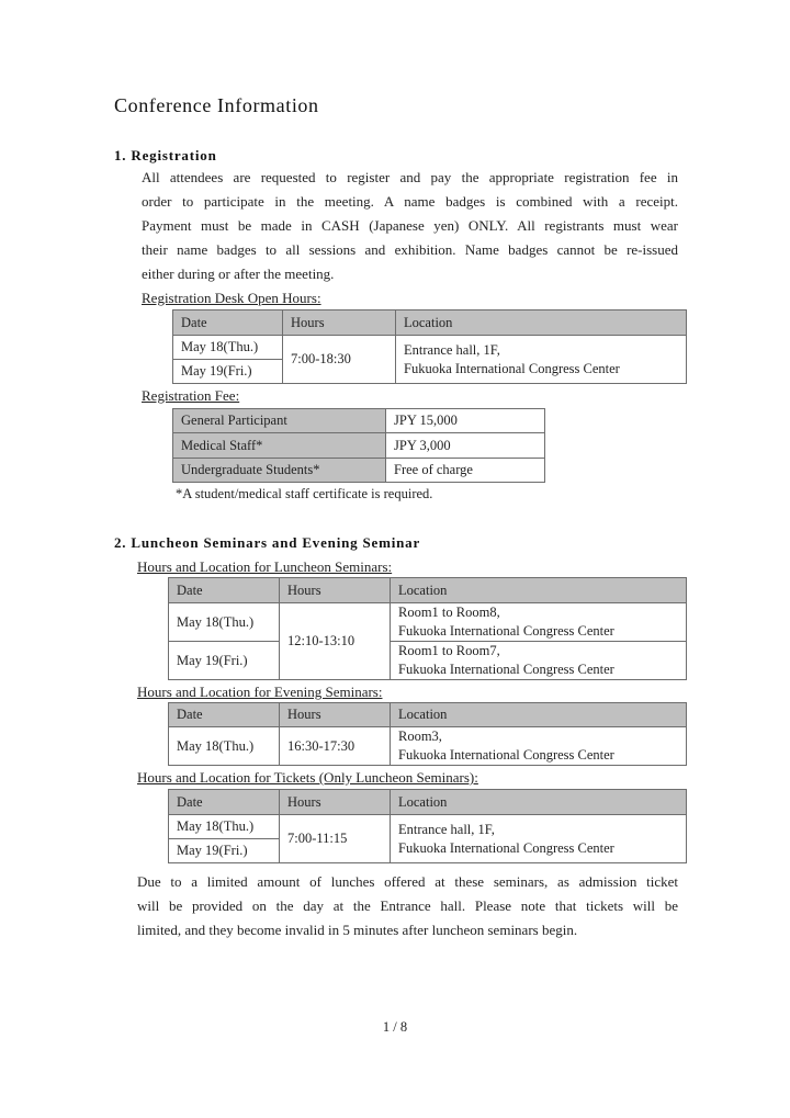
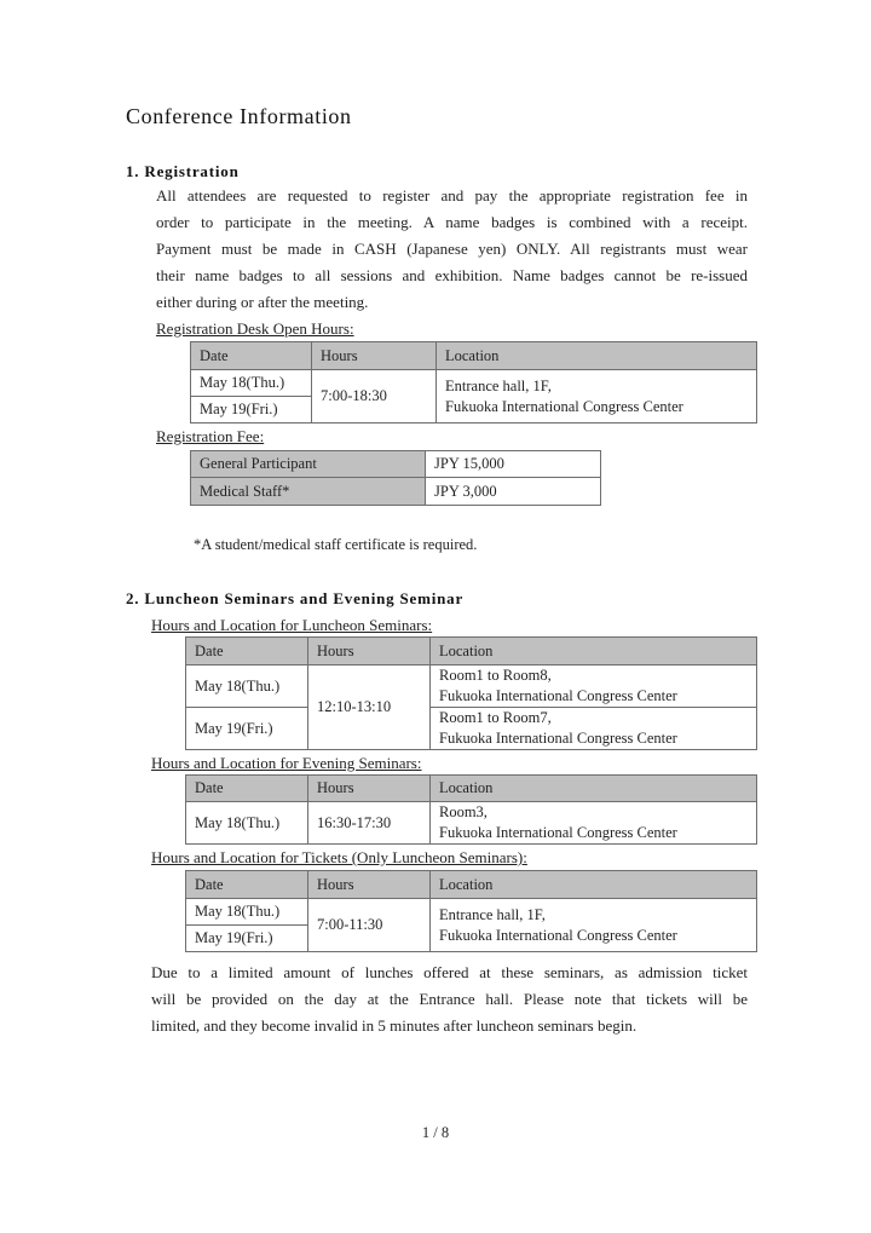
  Conference Information
  1. Registration
  All attendees are requested to register and pay the appropriate registration fee in
  order to participate in the meeting. A name badges is combined with a receipt.
  Payment must be made in CASH (Japanese yen) ONLY. All registrants must wear
  their name badges to all sessions and exhibition. Name badges cannot be re-issued
  either during or after the meeting.
  Registration Desk Open Hours:
  Date	Hours	Location
  May 18(Thu.)	7:00-18:30	Entrance hall, 1F, Fukuoka International Congress Center
  May 19(Fri.)
  Registration Fee:
  General Participant	JPY 15,000
  Medical Staff*	JPY 3,000
- Undergraduate Students*	Free of charge
  *A student/medical staff certificate is required.
  2. Luncheon Seminars and Evening Seminar
  Hours and Location for Luncheon Seminars:
  Date	Hours	Location
  May 18(Thu.)	12:10-13:10	Room1 to Room8, Fukuoka International Congress Center
  May 19(Fri.)	Room1 to Room7, Fukuoka International Congress Center
  Hours and Location for Evening Seminars:
  Date	Hours	Location
  May 18(Thu.)	16:30-17:30	Room3, Fukuoka International Congress Center
  Hours and Location for Tickets (Only Luncheon Seminars):
  Date	Hours	Location
- May 18(Thu.)	7:00-11:15	Entrance hall, 1F, Fukuoka International Congress Center
+ May 18(Thu.)	7:00-11:30	Entrance hall, 1F, Fukuoka International Congress Center
  May 19(Fri.)
  Due to a limited amount of lunches offered at these seminars, as admission ticket
  will be provided on the day at the Entrance hall. Please note that tickets will be
  limited, and they become invalid in 5 minutes after luncheon seminars begin.
  1 / 8
